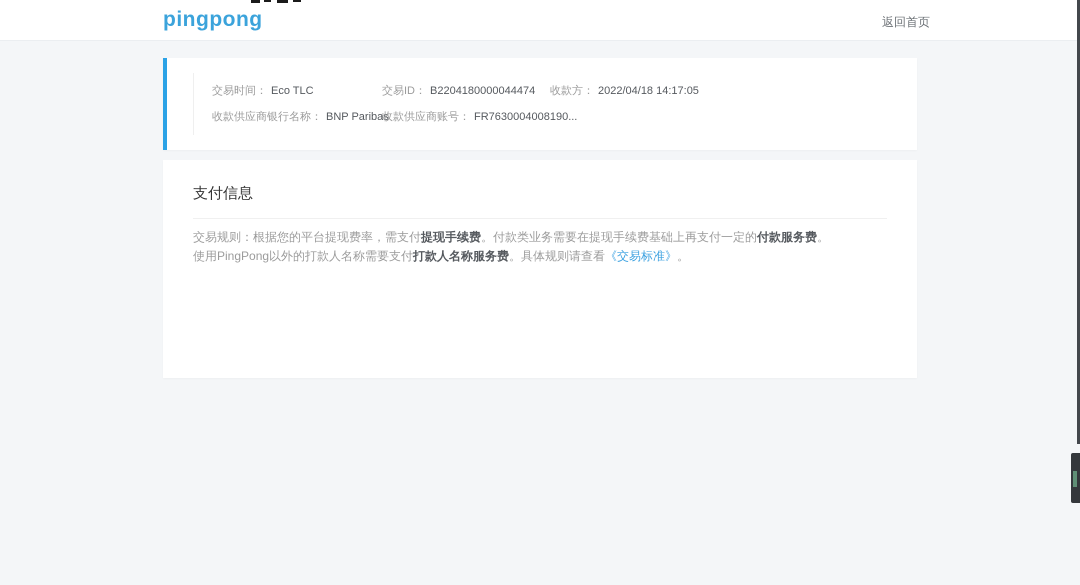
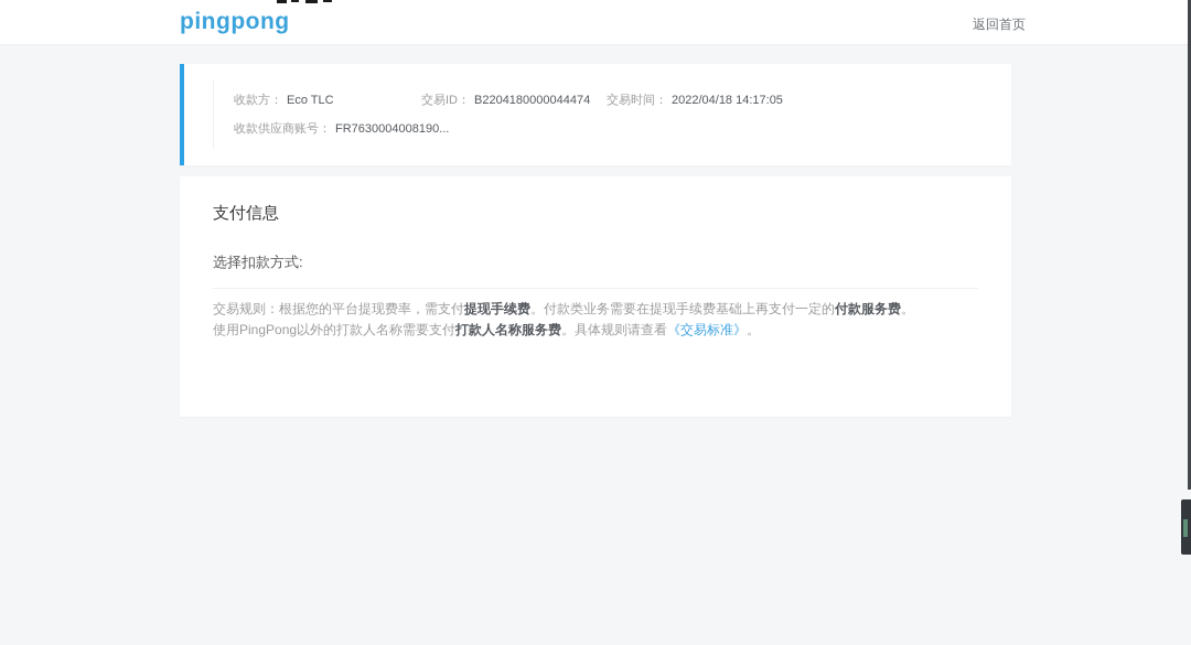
  pingpong
  返回首页
- 交易时间： Eco TLC
+ 收款方： Eco TLC
  交易ID： B2204180000044474
- 收款方： 2022/04/18 14:17:05
+ 交易时间： 2022/04/18 14:17:05
- 收款供应商银行名称： BNP Paribas
  收款供应商账号： FR7630004008190...
  支付信息
+ 选择扣款方式:
  交易规则：根据您的平台提现费率，需支付提现手续费。付款类业务需要在提现手续费基础上再支付一定的付款服务费。
  使用PingPong以外的打款人名称需要支付打款人名称服务费。具体规则请查看《交易标准》。
